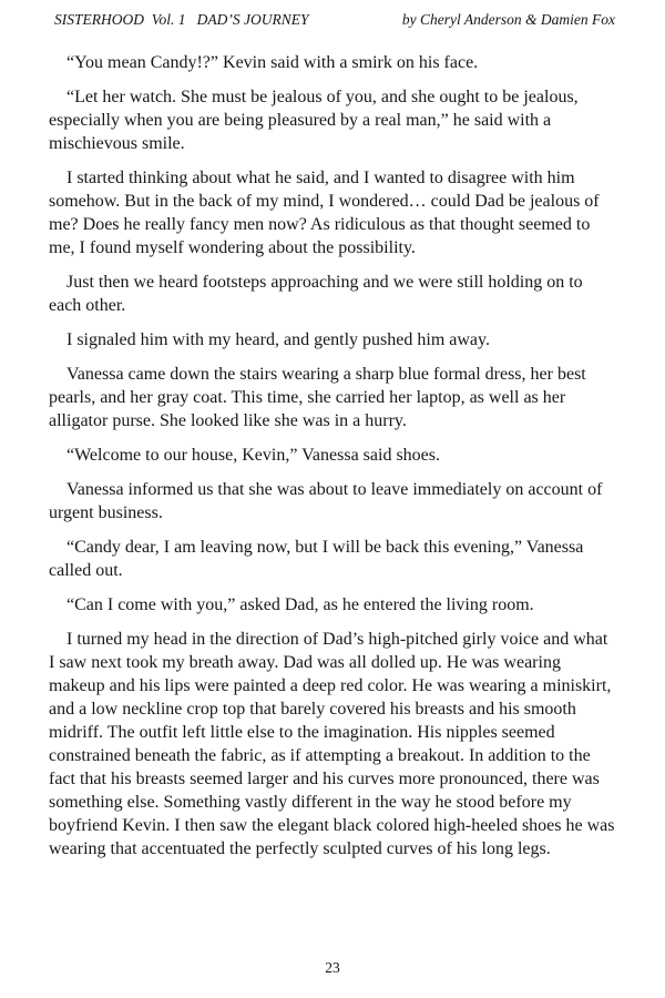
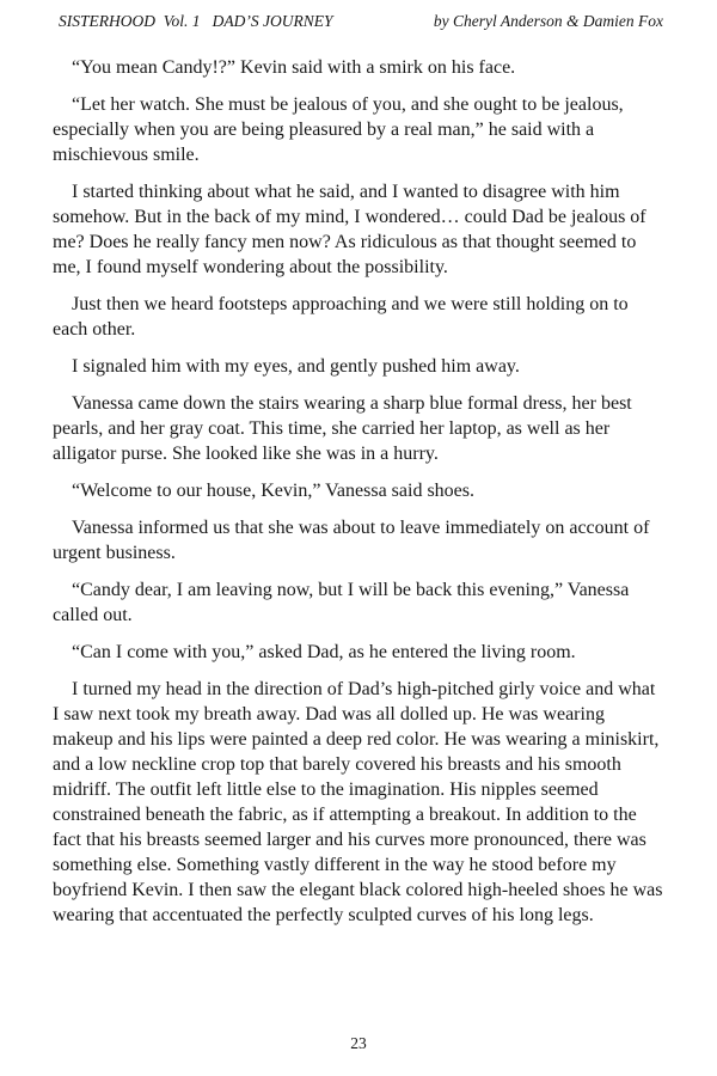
  SISTERHOOD Vol. 1 DAD’S JOURNEY
  by Cheryl Anderson & Damien Fox
  “You mean Candy!?” Kevin said with a smirk on his face.
  “Let her watch. She must be jealous of you, and she ought to be jealous, especially when you are being pleasured by a real man,” he said with a mischievous smile.
  I started thinking about what he said, and I wanted to disagree with him somehow. But in the back of my mind, I wondered… could Dad be jealous of me? Does he really fancy men now? As ridiculous as that thought seemed to me, I found myself wondering about the possibility.
  Just then we heard footsteps approaching and we were still holding on to each other.
- I signaled him with my heard, and gently pushed him away.
+ I signaled him with my eyes, and gently pushed him away.
  Vanessa came down the stairs wearing a sharp blue formal dress, her best pearls, and her gray coat. This time, she carried her laptop, as well as her alligator purse. She looked like she was in a hurry.
  “Welcome to our house, Kevin,” Vanessa said shoes.
  Vanessa informed us that she was about to leave immediately on account of urgent business.
  “Candy dear, I am leaving now, but I will be back this evening,” Vanessa called out.
  “Can I come with you,” asked Dad, as he entered the living room.
  I turned my head in the direction of Dad’s high-pitched girly voice and what I saw next took my breath away. Dad was all dolled up. He was wearing makeup and his lips were painted a deep red color. He was wearing a miniskirt, and a low neckline crop top that barely covered his breasts and his smooth midriff. The outfit left little else to the imagination. His nipples seemed constrained beneath the fabric, as if attempting a breakout. In addition to the fact that his breasts seemed larger and his curves more pronounced, there was something else. Something vastly different in the way he stood before my boyfriend Kevin. I then saw the elegant black colored high-heeled shoes he was wearing that accentuated the perfectly sculpted curves of his long legs.
  23
